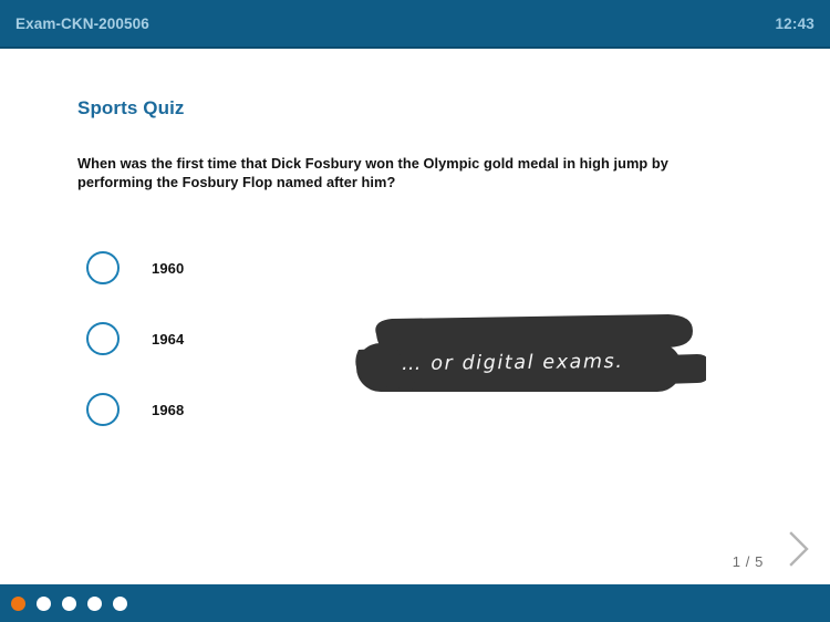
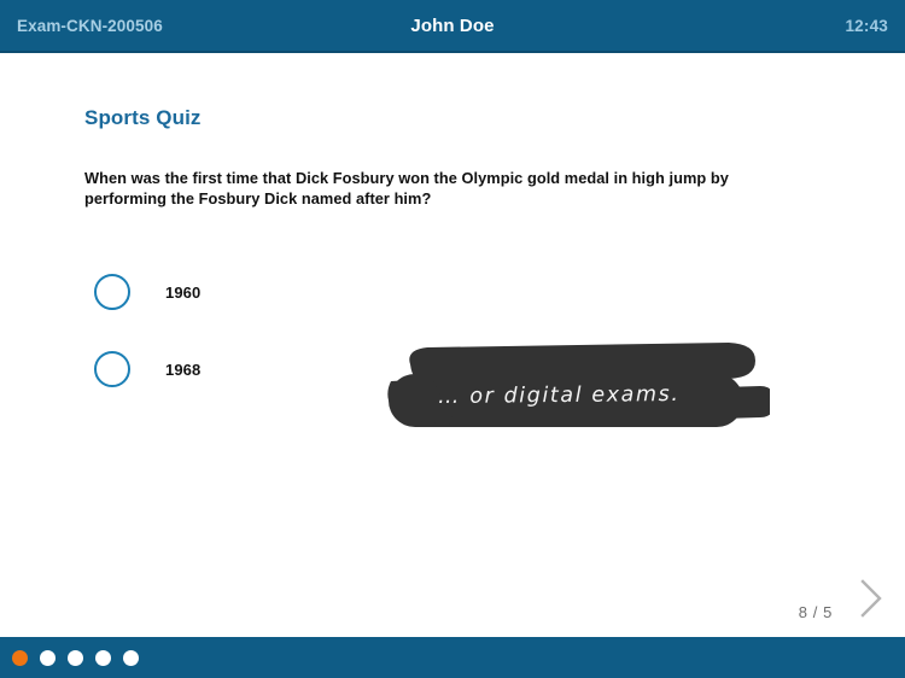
  Exam-CKN-200506
+ John Doe
  12:43
  Sports Quiz
- When was the first time that Dick Fosbury won the Olympic gold medal in high jump by performing the Fosbury Flop named after him?
+ When was the first time that Dick Fosbury won the Olympic gold medal in high jump by performing the Fosbury Dick named after him?
  1960
- 1964
  1968
  … or digital exams.
- 1 / 5
+ 8 / 5
